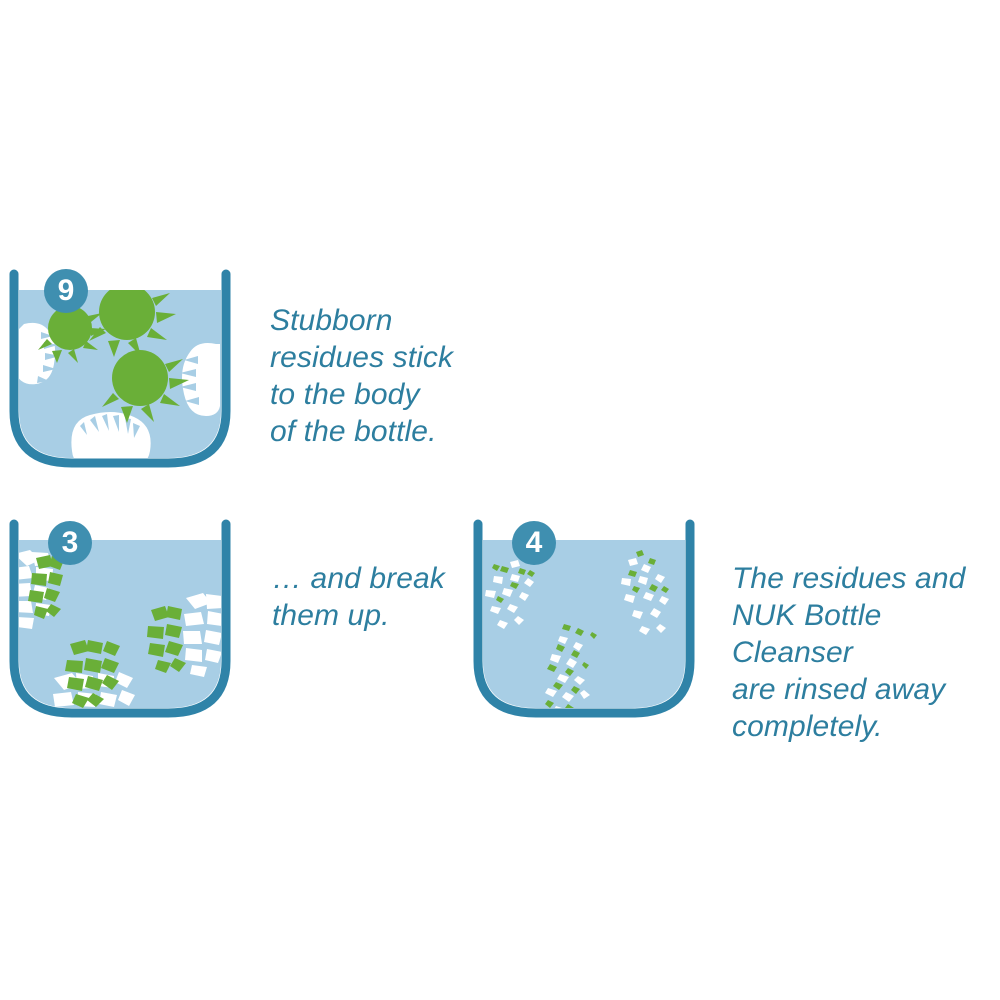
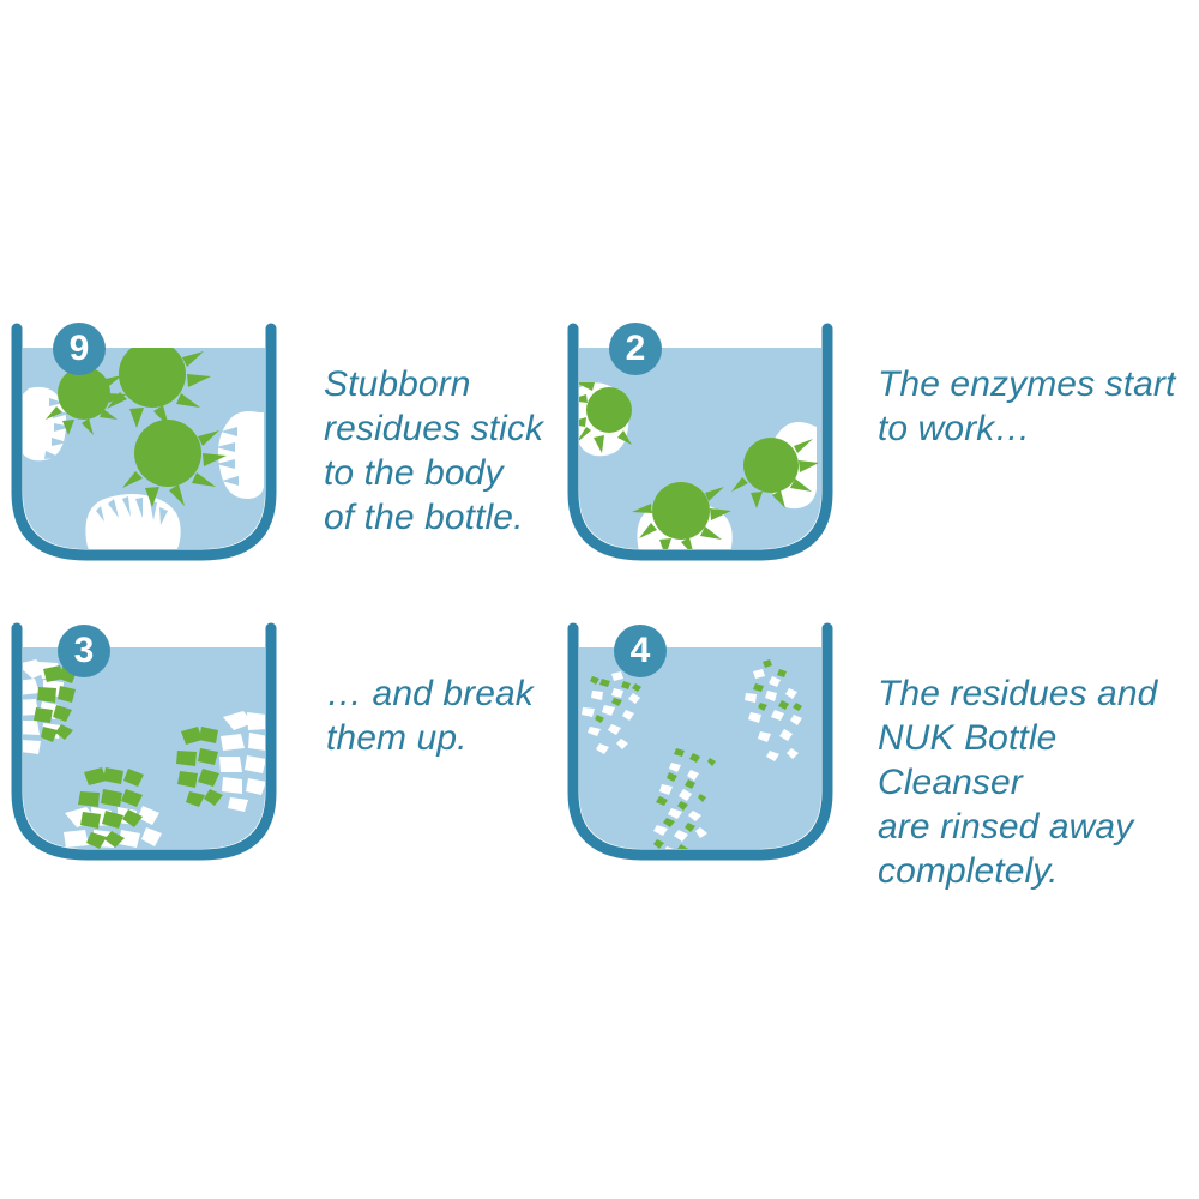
  9
  Stubborn
  residues stick
  to the body
  of the bottle.
+ 2
+ The enzymes start
+ to work…
  3
  … and break
  them up.
  4
  The residues and
  NUK Bottle Cleanser
  are rinsed away
  completely.
